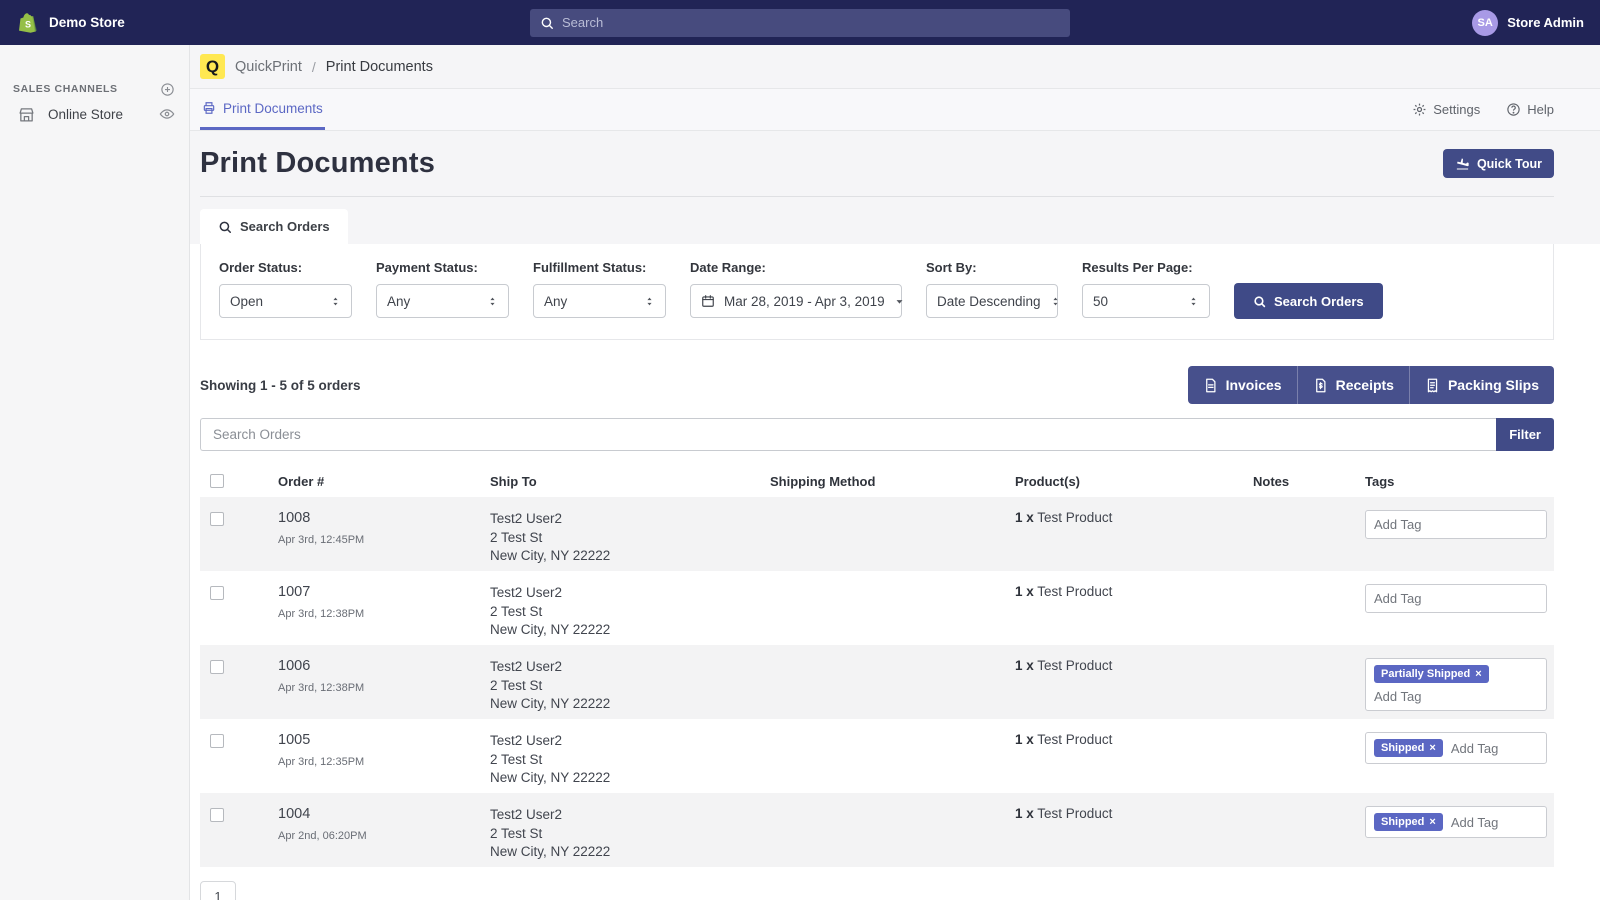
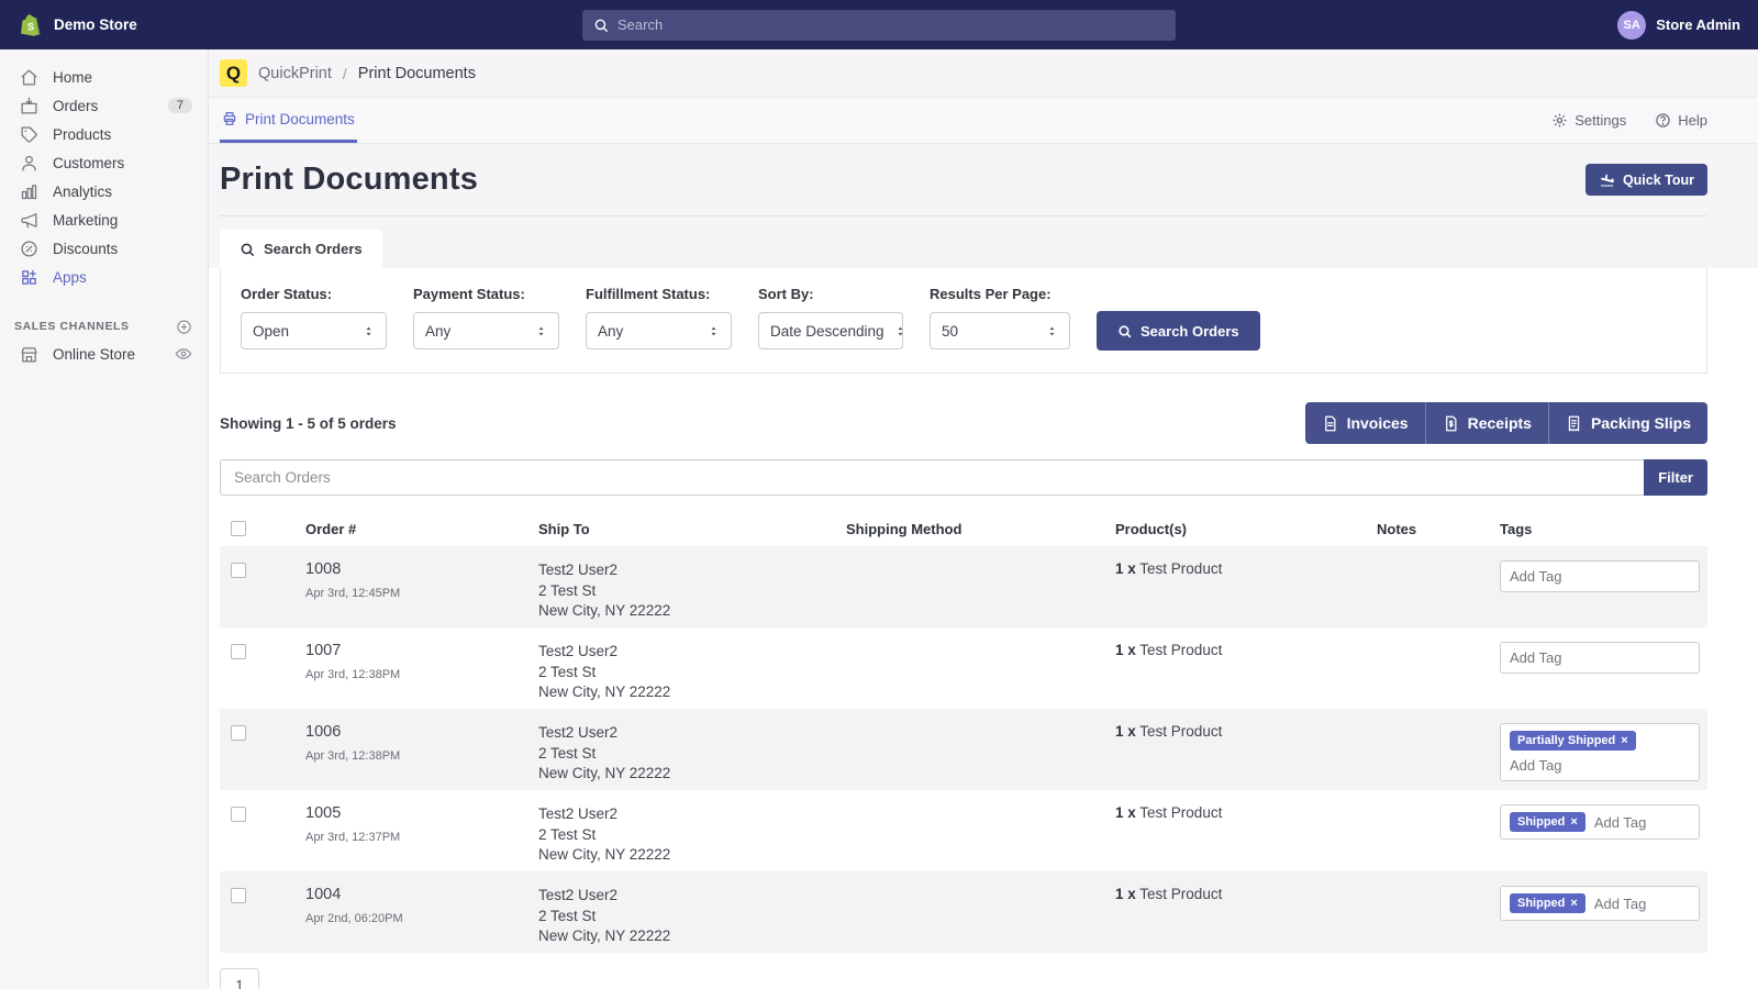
  S
  Demo Store
  Search
  SA
  Store Admin
+ Home
+ Orders
+ 7
+ Products
+ Customers
+ Analytics
+ Marketing
+ Discounts
+ Apps
  SALES CHANNELS
  Online Store
  Q
  QuickPrint
  /
  Print Documents
  Print Documents
  Settings
  Help
  Print Documents
  Quick Tour
  Search Orders
  Order Status:
  Open
  Payment Status:
  Any
  Fulfillment Status:
  Any
- Date Range:
- Mar 28, 2019 - Apr 3, 2019
  Sort By:
  Date Descending
  Results Per Page:
  50
  Search Orders
  Showing 1 - 5 of 5 orders
  Invoices
  Receipts
  Packing Slips
  Search Orders
  Filter
  Order #
  Ship To
  Shipping Method
  Product(s)
  Notes
  Tags
  1008
  Apr 3rd, 12:45PM
  Test2 User2
  2 Test St
  New City, NY 22222
  1 x Test Product
  Add Tag
  1007
  Apr 3rd, 12:38PM
  Test2 User2
  2 Test St
  New City, NY 22222
  1 x Test Product
  Add Tag
  1006
  Apr 3rd, 12:38PM
  Test2 User2
  2 Test St
  New City, NY 22222
  1 x Test Product
  Partially Shipped ×
  Add Tag
  1005
- Apr 3rd, 12:35PM
+ Apr 3rd, 12:37PM
  Test2 User2
  2 Test St
  New City, NY 22222
  1 x Test Product
  Shipped ×
  Add Tag
  1004
  Apr 2nd, 06:20PM
  Test2 User2
  2 Test St
  New City, NY 22222
  1 x Test Product
  Shipped ×
  Add Tag
  1
